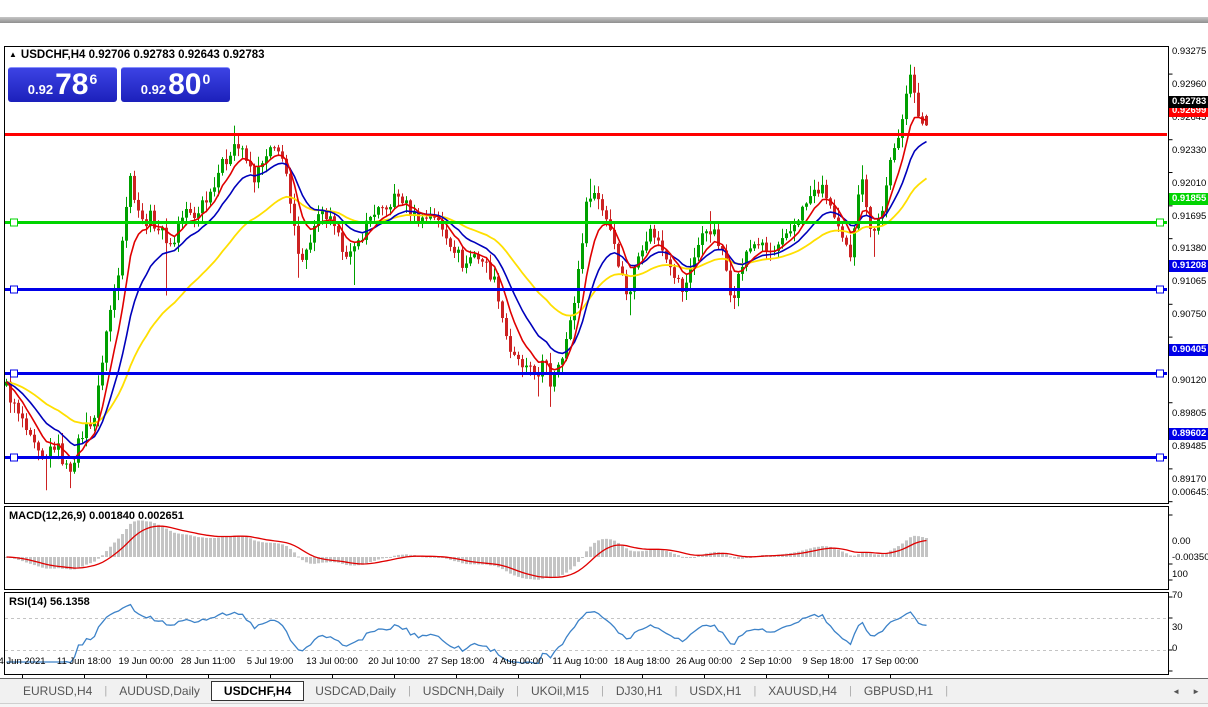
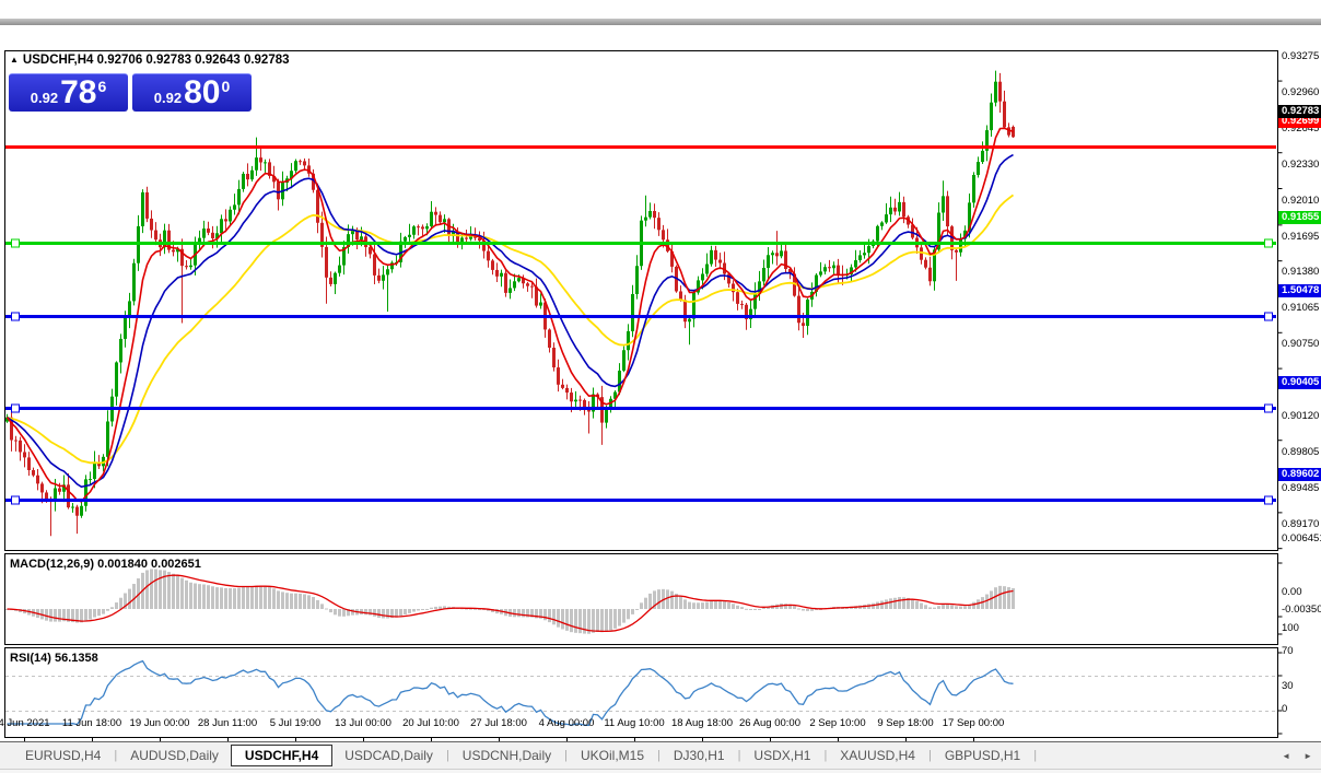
  ▲ USDCHF,H4 0.92706 0.92783 0.92643 0.92783
  0.92
  78
  6
  0.92
  80
  0
  MACD(12,26,9) 0.001840 0.002651
  RSI(14) 56.1358
  0.93275
  0.92960
  0.92645
  0.92330
  0.92010
  0.91695
  0.91380
  0.91065
  0.90750
  0.90120
  0.89805
  0.89485
  0.89170
  0.00645
  0.00
  -0.00350
  100
  70
  30
  0
  0.89602
  0.90405
- 0.91208
+ 1.50478
  0.91855
  0.92699
  0.92783
  4 Jun 2021
  11 Jun 18:00
  19 Jun 00:00
  28 Jun 11:00
  5 Jul 19:00
  13 Jul 00:00
  20 Jul 10:00
- 27 Sep 18:00
+ 27 Jul 18:00
  4 Aug 00:00
  11 Aug 10:00
  18 Aug 18:00
  26 Aug 00:00
  2 Sep 10:00
  9 Sep 18:00
  17 Sep 00:00
  EURUSD,H4
  |
  AUDUSD,Daily
  USDCHF,H4
  USDCAD,Daily
  |
  USDCNH,Daily
  |
  UKOil,M15
  |
  DJ30,H1
  |
  USDX,H1
  |
  XAUUSD,H4
  |
  GBPUSD,H1
  |
  ◄
  ►
